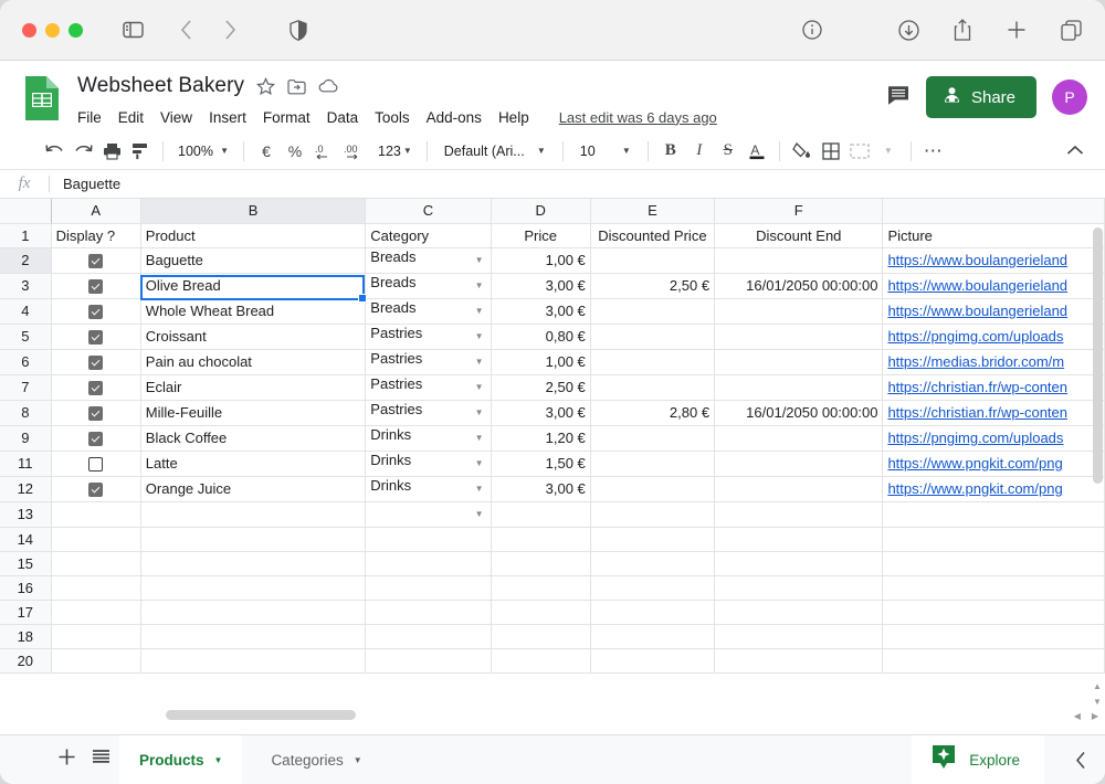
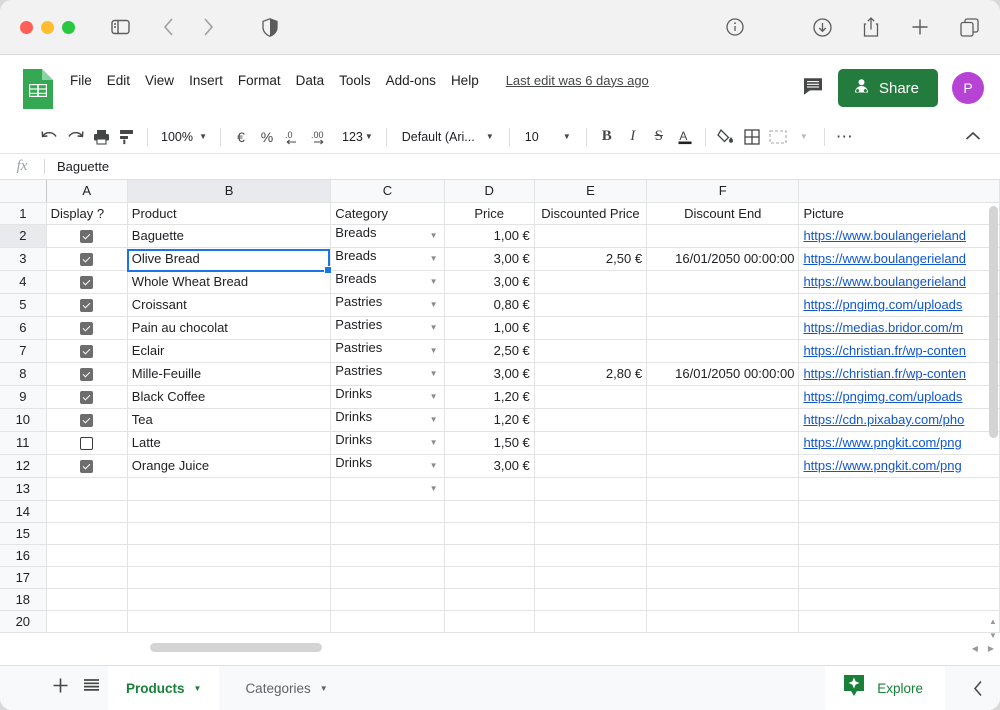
- Websheet Bakery
  File
  Edit
  View
  Insert
  Format
  Data
  Tools
  Add-ons
  Help
  Last edit was 6 days ago
  Share
  P
  100%
  ▼
  €
  %
  .0
  .00
  123
  ▼
  Default (Ari...
  ▼
  10
  ▼
  B
  I
  S
  A
  ▼
  ⋯
  fx
  Baguette
  	A	B	C	D	E	F
  1	Display ?	Product	Category	Price	Discounted Price	Discount End	Picture
  2		Baguette	Breads ▼	1,00 €			https://www.boulangerieland
  3			Breads ▼	3,00 €	2,50 €	16/01/2050 00:00:00	https://www.boulangerieland
  4		Whole Wheat Bread	Breads ▼	3,00 €			https://www.boulangerieland
  5		Croissant	Pastries ▼	0,80 €			https://pngimg.com/uploads
  6		Pain au chocolat	Pastries ▼	1,00 €			https://medias.bridor.com/m
  7		Eclair	Pastries ▼	2,50 €			https://christian.fr/wp-conten
  8		Mille-Feuille	Pastries ▼	3,00 €	2,80 €	16/01/2050 00:00:00	https://christian.fr/wp-conten
  9		Black Coffee	Drinks ▼	1,20 €			https://pngimg.com/uploads
+ 10		Tea	Drinks ▼	1,20 €			https://cdn.pixabay.com/pho
  11		Latte	Drinks ▼	1,50 €			https://www.pngkit.com/png
  12		Orange Juice	Drinks ▼	3,00 €			https://www.pngkit.com/png
  13			▼
  14
  15
  16
  17
  18
  20
  ▲
  ▼
  ◀
  ▶
  Products
  ▼
  Categories
  ▼
  Explore
